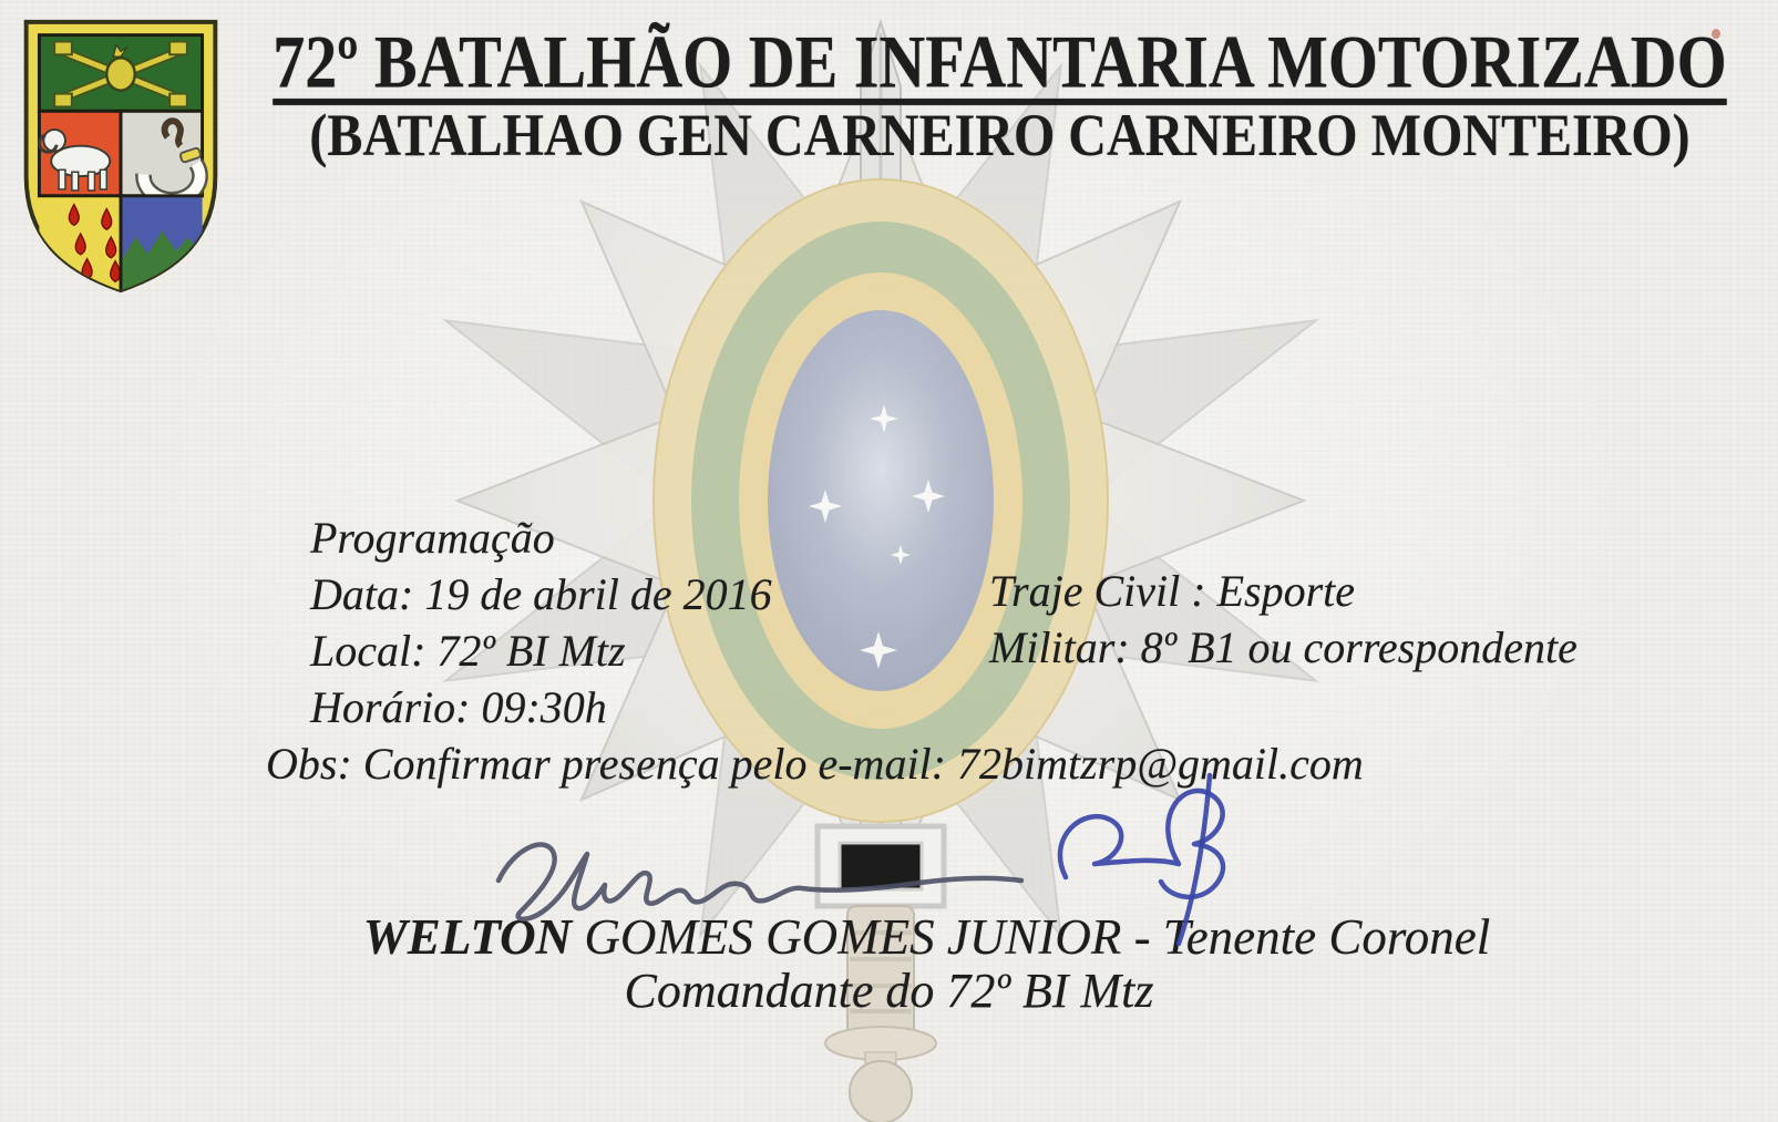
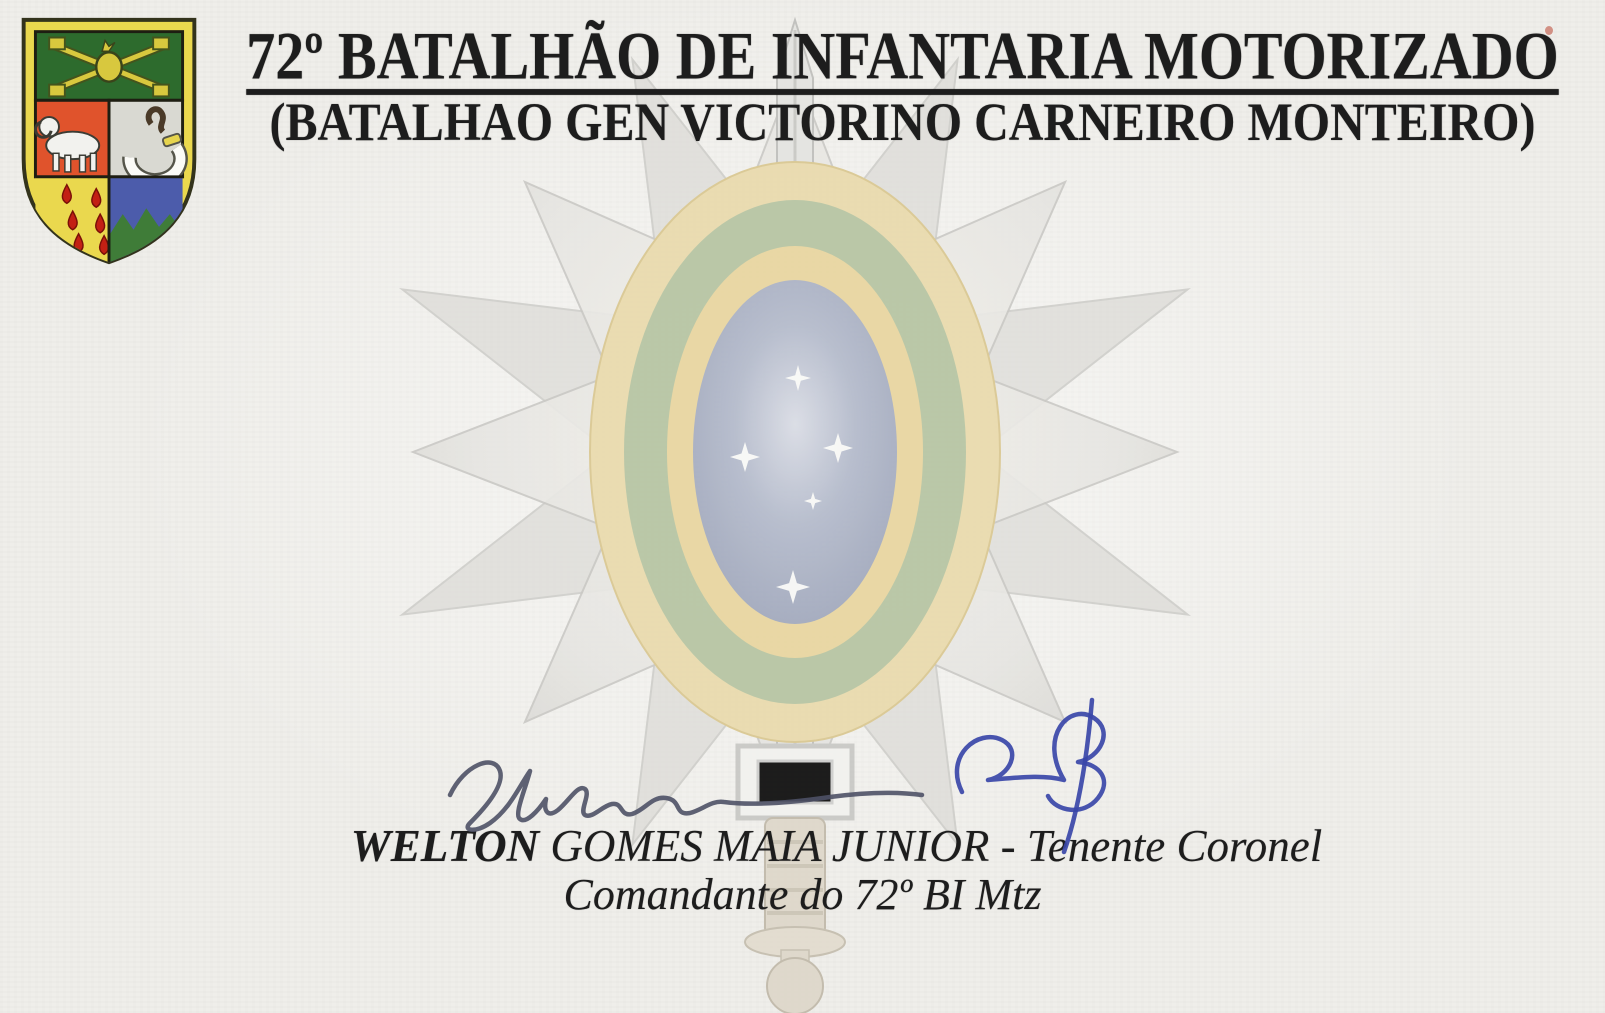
  72º BATALHÃO DE INFANTARIA MOTORIZADO
- (BATALHAO GEN CARNEIRO CARNEIRO MONTEIRO)
+ (BATALHAO GEN VICTORINO CARNEIRO MONTEIRO)
- Programação
- Data: 19 de abril de 2016
- Local: 72º BI Mtz
- Horário: 09:30h
- Obs: Confirmar presença pelo e-mail: 72bimtzrp@gmail.com
- Traje Civil : Esporte
- Militar: 8º B1 ou correspondente
- WELTON GOMES GOMES JUNIOR - Tenente Coronel
+ WELTON GOMES MAIA JUNIOR - Tenente Coronel
  Comandante do 72º BI Mtz
